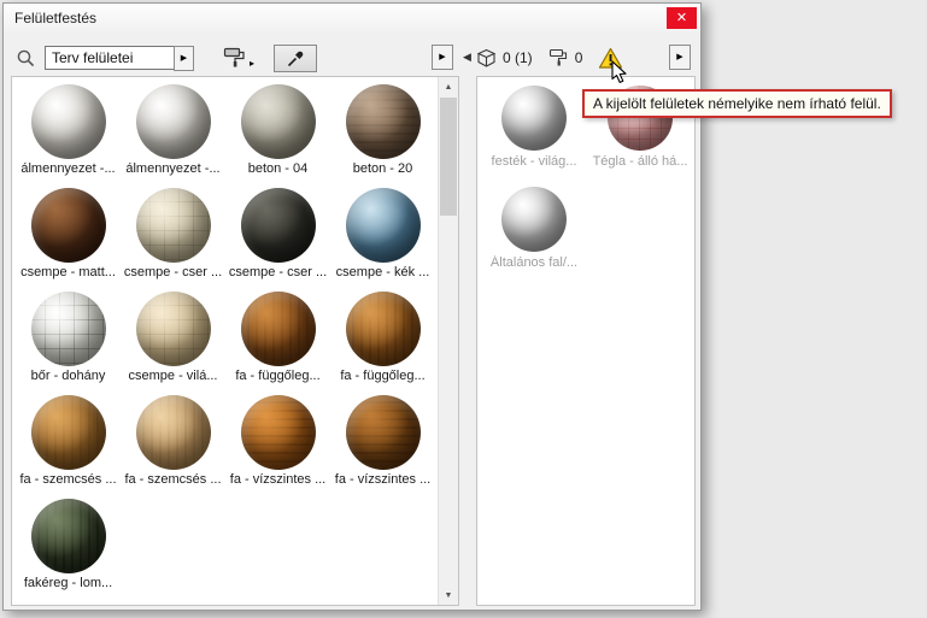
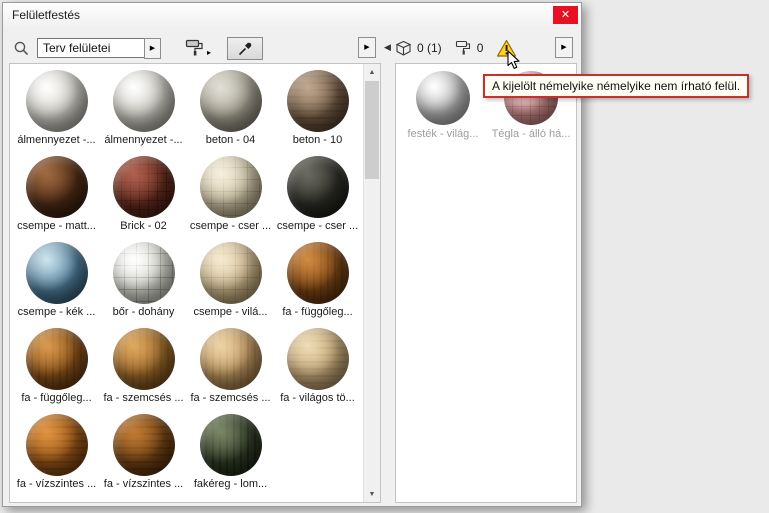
  Felületfestés
  ✕
  Terv felületei
  ▸
  álmennyezet -...
  álmennyezet -...
  beton - 04
- beton - 20
+ beton - 10
  csempe - matt...
+ Brick - 02
  csempe - cser ...
  csempe - cser ...
  csempe - kék ...
  bőr - dohány
  csempe - vilá...
  fa - függőleg...
  fa - függőleg...
  fa - szemcsés ...
  fa - szemcsés ...
+ fa - világos tö...
  fa - vízszintes ...
  fa - vízszintes ...
  fakéreg - lom...
  ◀
  0 (1)
  0
  festék - világ...
  Tégla - álló há...
- Általános fal/...
- A kijelölt felületek némelyike nem írható felül.
+ A kijelölt némelyike némelyike nem írható felül.
